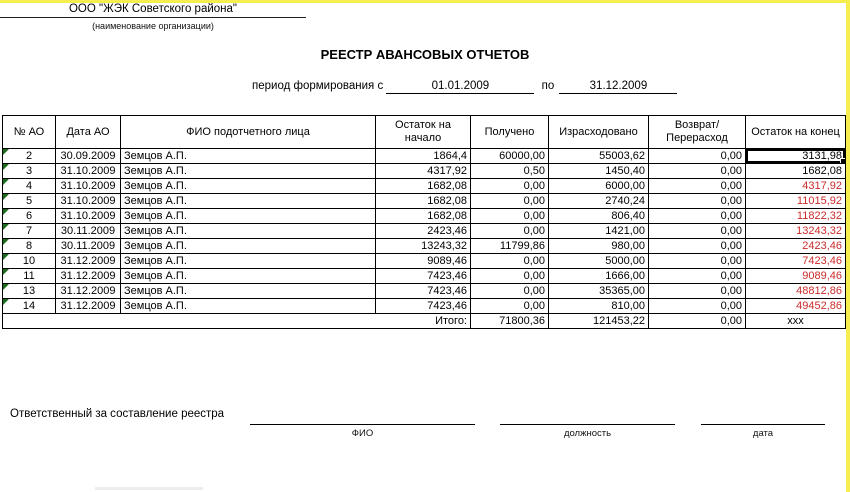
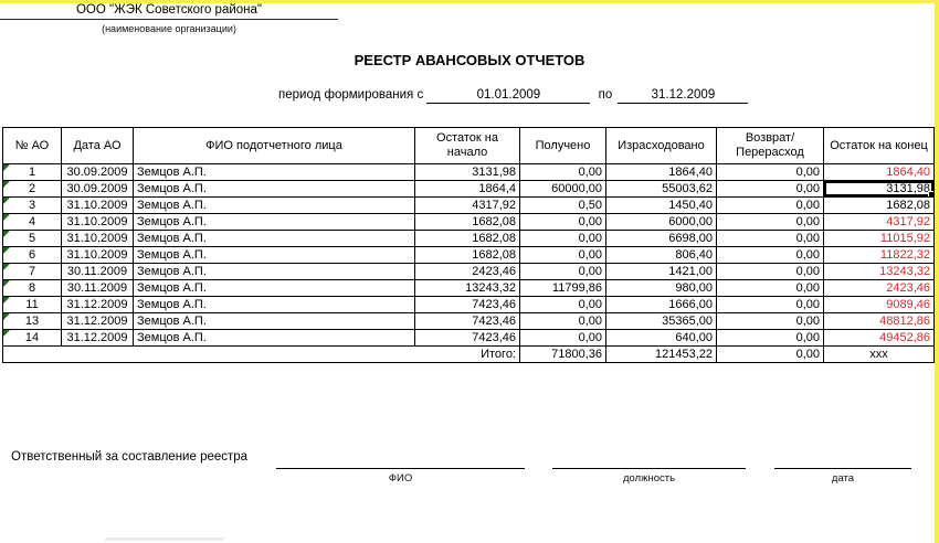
  ООО "ЖЭК Советского района"
  (наименование организации)
  РЕЕСТР АВАНСОВЫХ ОТЧЕТОВ
  период формирования с 01.01.2009 по 31.12.2009
  № АО	Дата АО	ФИО подотчетного лица	Остаток на начало	Получено	Израсходовано	Возврат/ Перерасход	Остаток на конец
+ 1	30.09.2009	Земцов А.П.	3131,98	0,00	1864,40	0,00	1864,40
  2	30.09.2009	Земцов А.П.	1864,4	60000,00	55003,62	0,00	3131,98
  3	31.10.2009	Земцов А.П.	4317,92	0,50	1450,40	0,00	1682,08
  4	31.10.2009	Земцов А.П.	1682,08	0,00	6000,00	0,00	4317,92
- 5	31.10.2009	Земцов А.П.	1682,08	0,00	2740,24	0,00	11015,92
+ 5	31.10.2009	Земцов А.П.	1682,08	0,00	6698,00	0,00	11015,92
  6	31.10.2009	Земцов А.П.	1682,08	0,00	806,40	0,00	11822,32
  7	30.11.2009	Земцов А.П.	2423,46	0,00	1421,00	0,00	13243,32
  8	30.11.2009	Земцов А.П.	13243,32	11799,86	980,00	0,00	2423,46
- 10	31.12.2009	Земцов А.П.	9089,46	0,00	5000,00	0,00	7423,46
  11	31.12.2009	Земцов А.П.	7423,46	0,00	1666,00	0,00	9089,46
  13	31.12.2009	Земцов А.П.	7423,46	0,00	35365,00	0,00	48812,86
- 14	31.12.2009	Земцов А.П.	7423,46	0,00	810,00	0,00	49452,86
+ 14	31.12.2009	Земцов А.П.	7423,46	0,00	640,00	0,00	49452,86
  Итого:	71800,36	121453,22	0,00	xxx
  Ответственный за составление реестра
  ФИО
  должность
  дата
